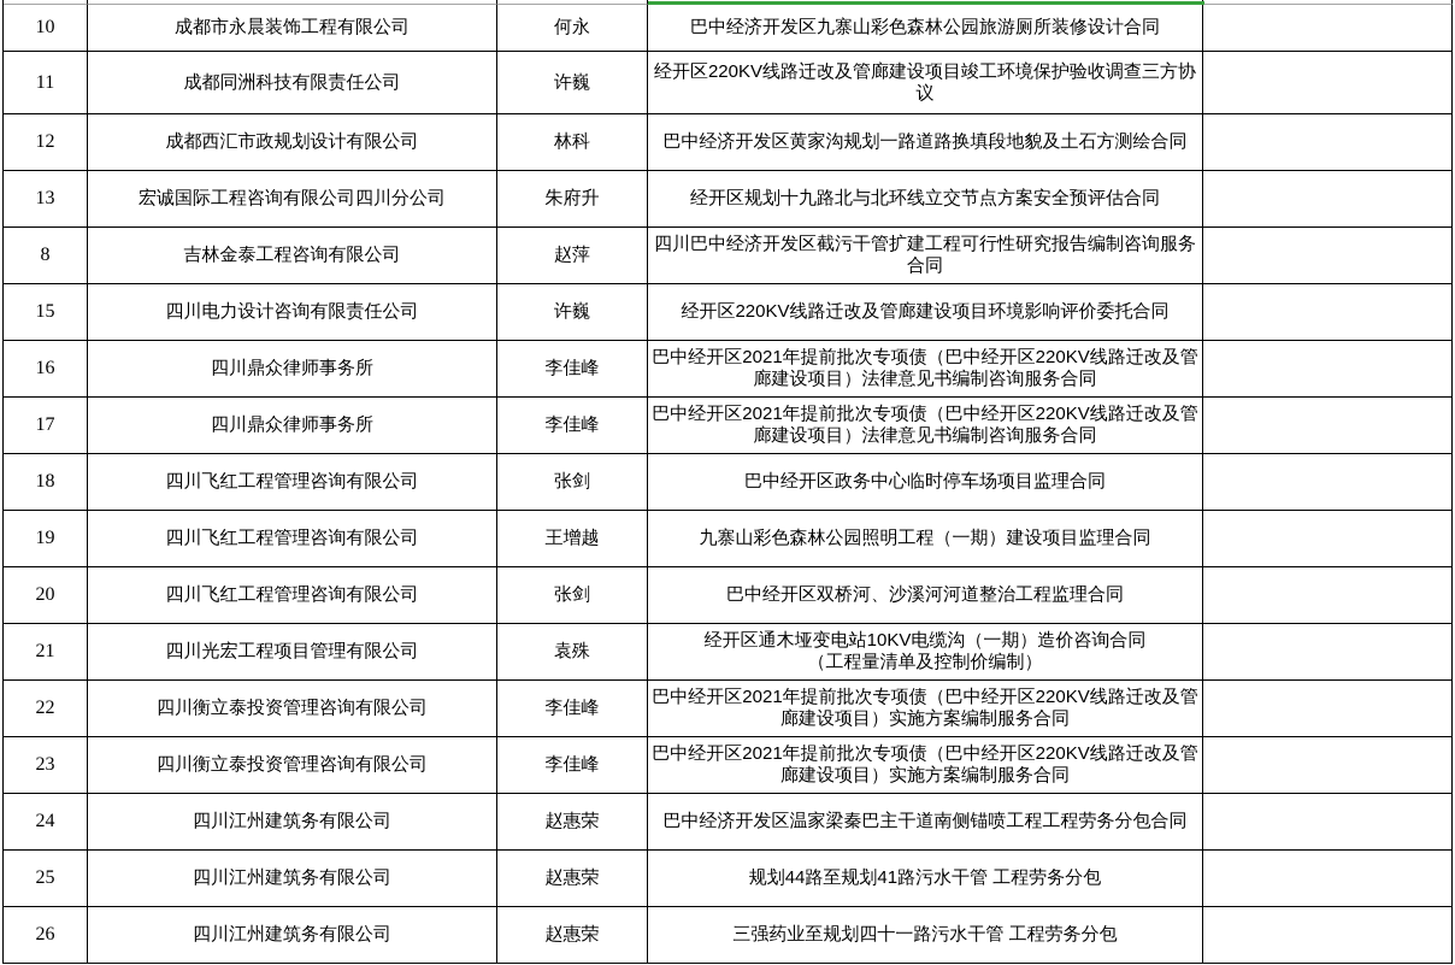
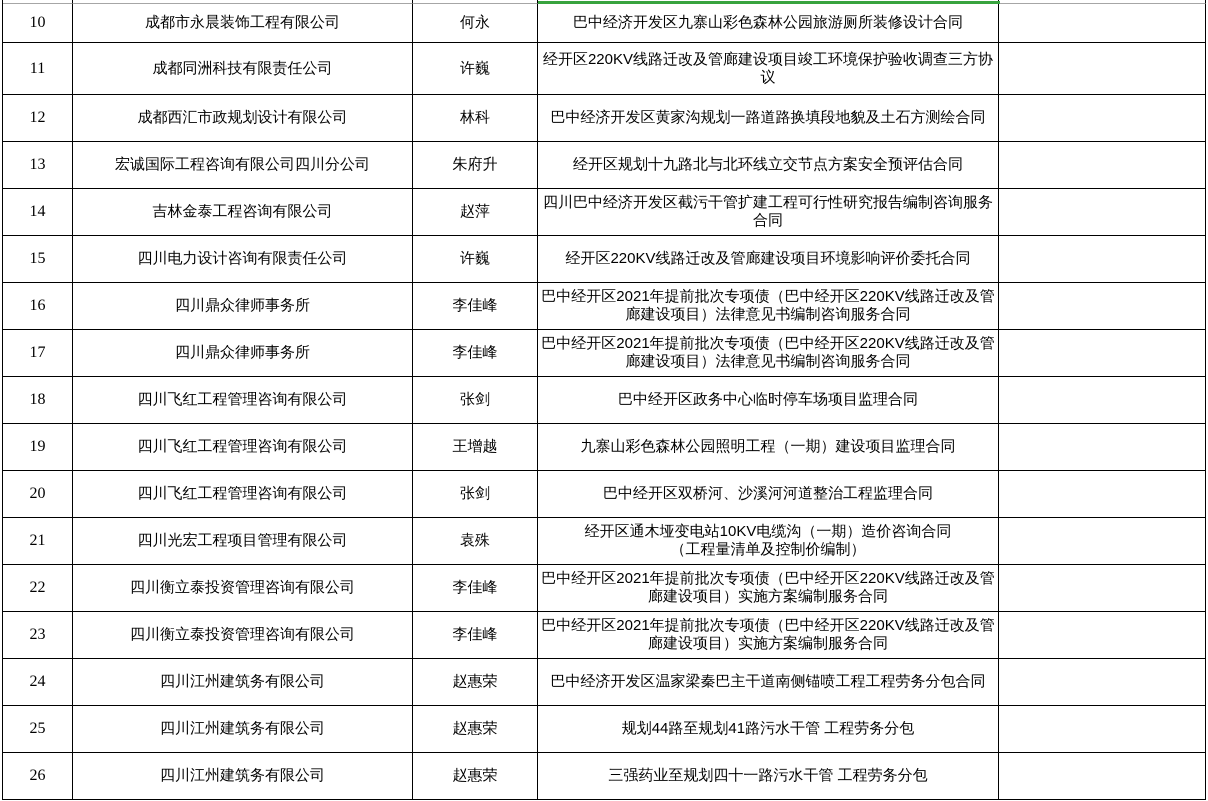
  10
  成都市永晨装饰工程有限公司
  何永
  巴中经济开发区九寨山彩色森林公园旅游厕所装修设计合同
  11
  成都同洲科技有限责任公司
  许巍
  经开区220KV线路迁改及管廊建设项目竣工环境保护验收调查三方协议
  12
  成都西汇市政规划设计有限公司
  林科
  巴中经济开发区黄家沟规划一路道路换填段地貌及土石方测绘合同
  13
  宏诚国际工程咨询有限公司四川分公司
  朱府升
  经开区规划十九路北与北环线立交节点方案安全预评估合同
- 8
+ 14
  吉林金泰工程咨询有限公司
  赵萍
  四川巴中经济开发区截污干管扩建工程可行性研究报告编制咨询服务合同
  15
  四川电力设计咨询有限责任公司
  许巍
  经开区220KV线路迁改及管廊建设项目环境影响评价委托合同
  16
  四川鼎众律师事务所
  李佳峰
  巴中经开区2021年提前批次专项债（巴中经开区220KV线路迁改及管廊建设项目）法律意见书编制咨询服务合同
  17
  四川鼎众律师事务所
  李佳峰
  巴中经开区2021年提前批次专项债（巴中经开区220KV线路迁改及管廊建设项目）法律意见书编制咨询服务合同
  18
  四川飞红工程管理咨询有限公司
  张剑
  巴中经开区政务中心临时停车场项目监理合同
  19
  四川飞红工程管理咨询有限公司
  王增越
  九寨山彩色森林公园照明工程（一期）建设项目监理合同
  20
  四川飞红工程管理咨询有限公司
  张剑
  巴中经开区双桥河、沙溪河河道整治工程监理合同
  21
  四川光宏工程项目管理有限公司
  袁殊
  经开区通木垭变电站10KV电缆沟（一期）造价咨询合同
  （工程量清单及控制价编制）
  22
  四川衡立泰投资管理咨询有限公司
  李佳峰
  巴中经开区2021年提前批次专项债（巴中经开区220KV线路迁改及管廊建设项目）实施方案编制服务合同
  23
  四川衡立泰投资管理咨询有限公司
  李佳峰
  巴中经开区2021年提前批次专项债（巴中经开区220KV线路迁改及管廊建设项目）实施方案编制服务合同
  24
  四川江州建筑务有限公司
  赵惠荣
  巴中经济开发区温家梁秦巴主干道南侧锚喷工程工程劳务分包合同
  25
  四川江州建筑务有限公司
  赵惠荣
  规划44路至规划41路污水干管 工程劳务分包
  26
  四川江州建筑务有限公司
  赵惠荣
  三强药业至规划四十一路污水干管 工程劳务分包
